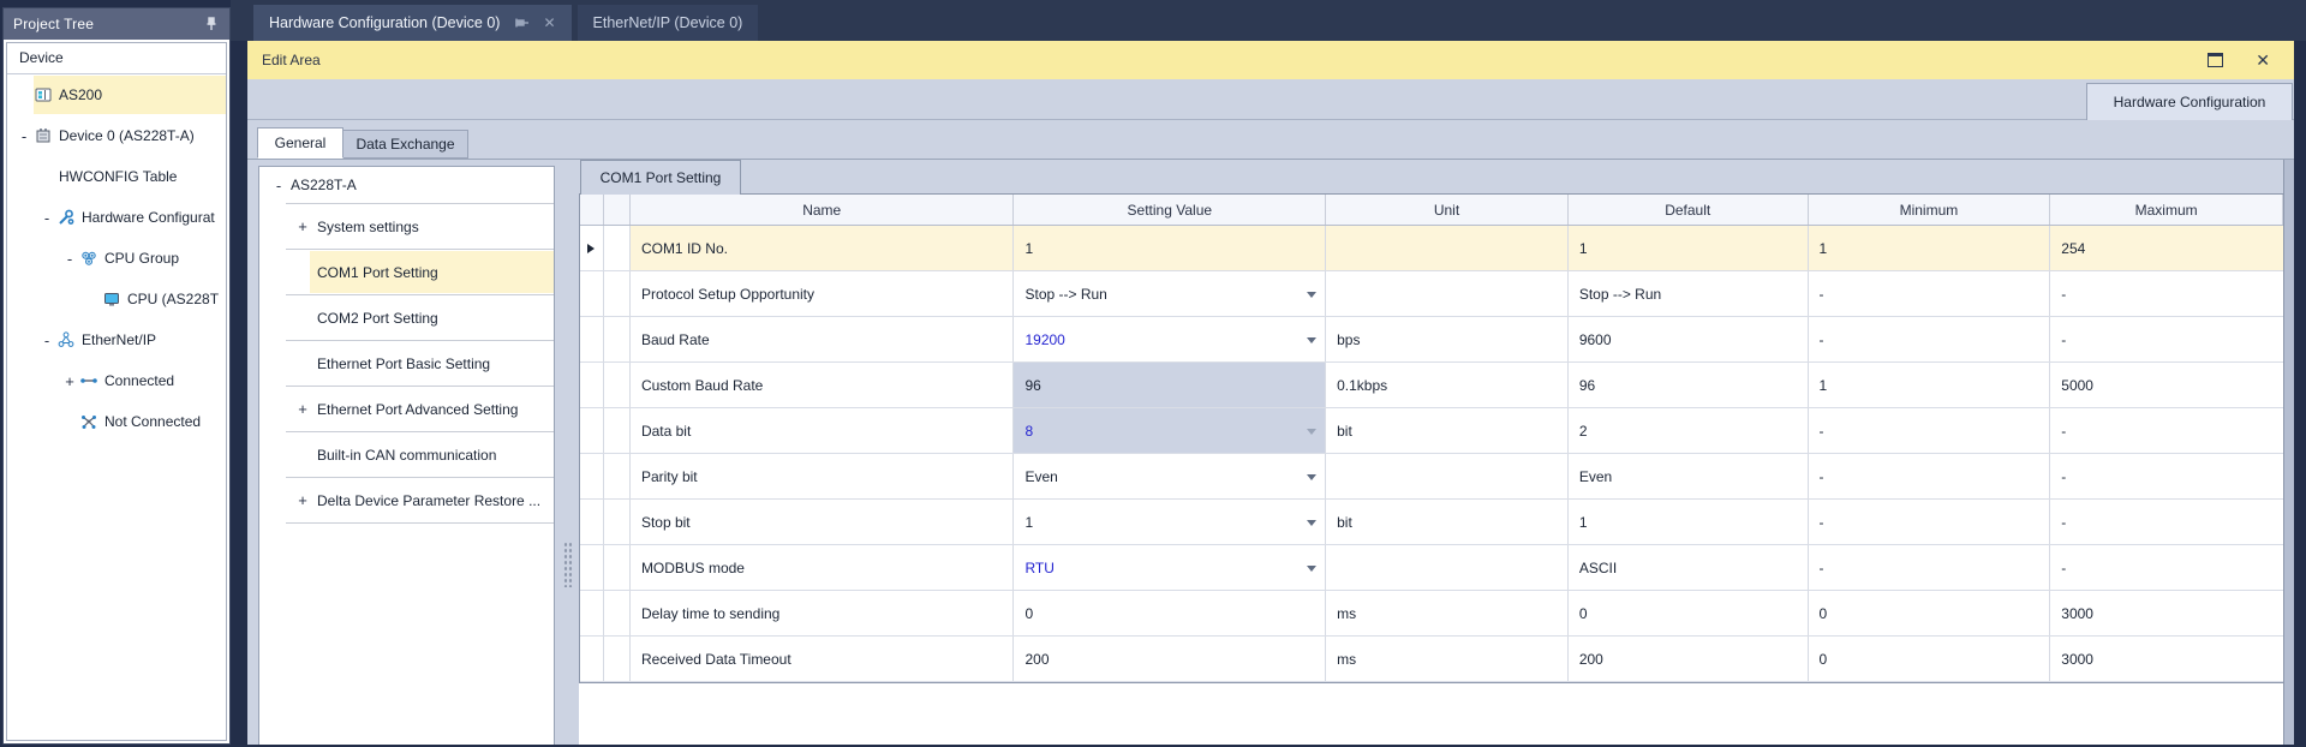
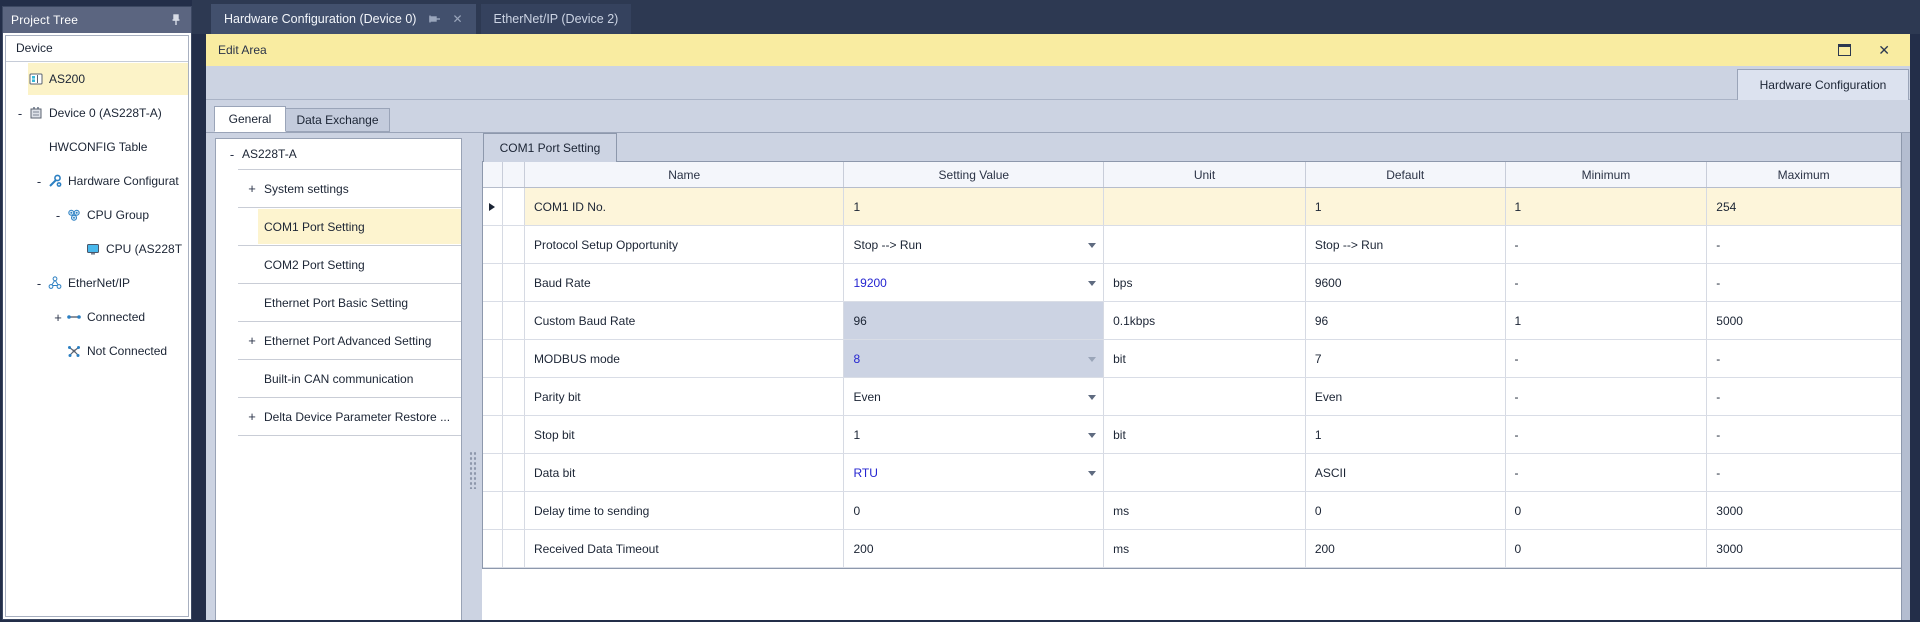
  Hardware Configuration (Device 0)
  ✕
- EtherNet/IP (Device 0)
+ EtherNet/IP (Device 2)
  Project Tree
  Device
  AS200
  -
  Device 0 (AS228T-A)
  HWCONFIG Table
  -
  Hardware Configurat
  -
  CPU Group
  CPU (AS228T
  -
  EtherNet/IP
  +
  Connected
  Not Connected
  Edit Area
  ✕
  Hardware Configuration
  General
  Data Exchange
  -
  AS228T-A
  +
  System settings
  COM1 Port Setting
  COM2 Port Setting
  Ethernet Port Basic Setting
  +
  Ethernet Port Advanced Setting
  Built-in CAN communication
  +
  Delta Device Parameter Restore ...
  COM1 Port Setting
  Name
  Setting Value
  Unit
  Default
  Minimum
  Maximum
  COM1 ID No.
  1
  1
  1
  254
  Protocol Setup Opportunity
  Stop --> Run
  Stop --> Run
  -
  -
  Baud Rate
  19200
  bps
  9600
  -
  -
  Custom Baud Rate
  96
  0.1kbps
  96
  1
  5000
- Data bit
+ MODBUS mode
  8
  bit
- 2
+ 7
  -
  -
  Parity bit
  Even
  Even
  -
  -
  Stop bit
  1
  bit
  1
  -
  -
- MODBUS mode
+ Data bit
  RTU
  ASCII
  -
  -
  Delay time to sending
  0
  ms
  0
  0
  3000
  Received Data Timeout
  200
  ms
  200
  0
  3000
